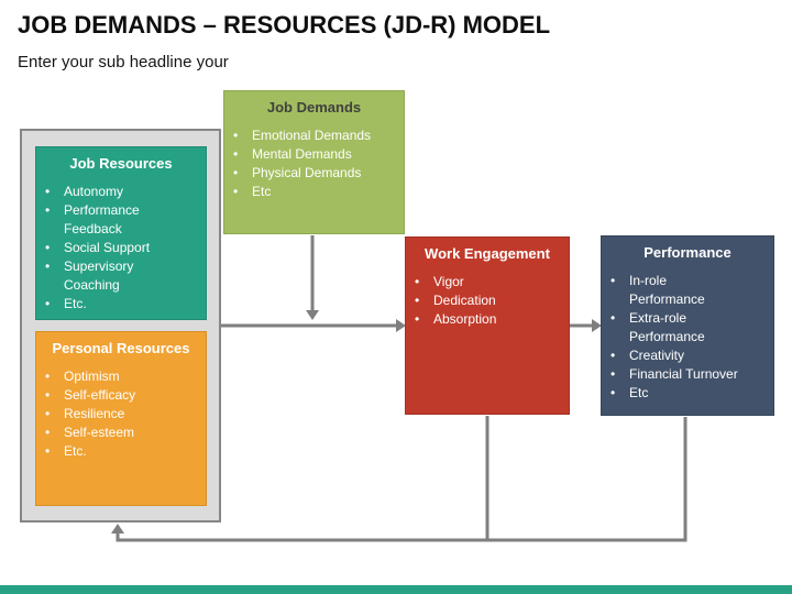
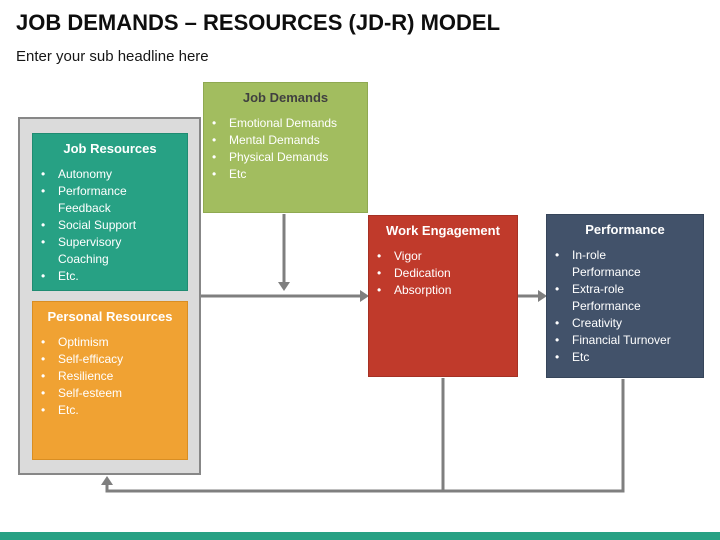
  JOB DEMANDS – RESOURCES (JD-R) MODEL
- Enter your sub headline your
+ Enter your sub headline here
  Job Resources
  Autonomy
  Performance
  Feedback
  Social Support
  Supervisory
  Coaching
  Etc.
  Personal Resources
  Optimism
  Self-efficacy
  Resilience
  Self-esteem
  Etc.
  Job Demands
  Emotional Demands
  Mental Demands
  Physical Demands
  Etc
  Work Engagement
  Vigor
  Dedication
  Absorption
  Performance
  In-role
  Performance
  Extra-role
  Performance
  Creativity
  Financial Turnover
  Etc
